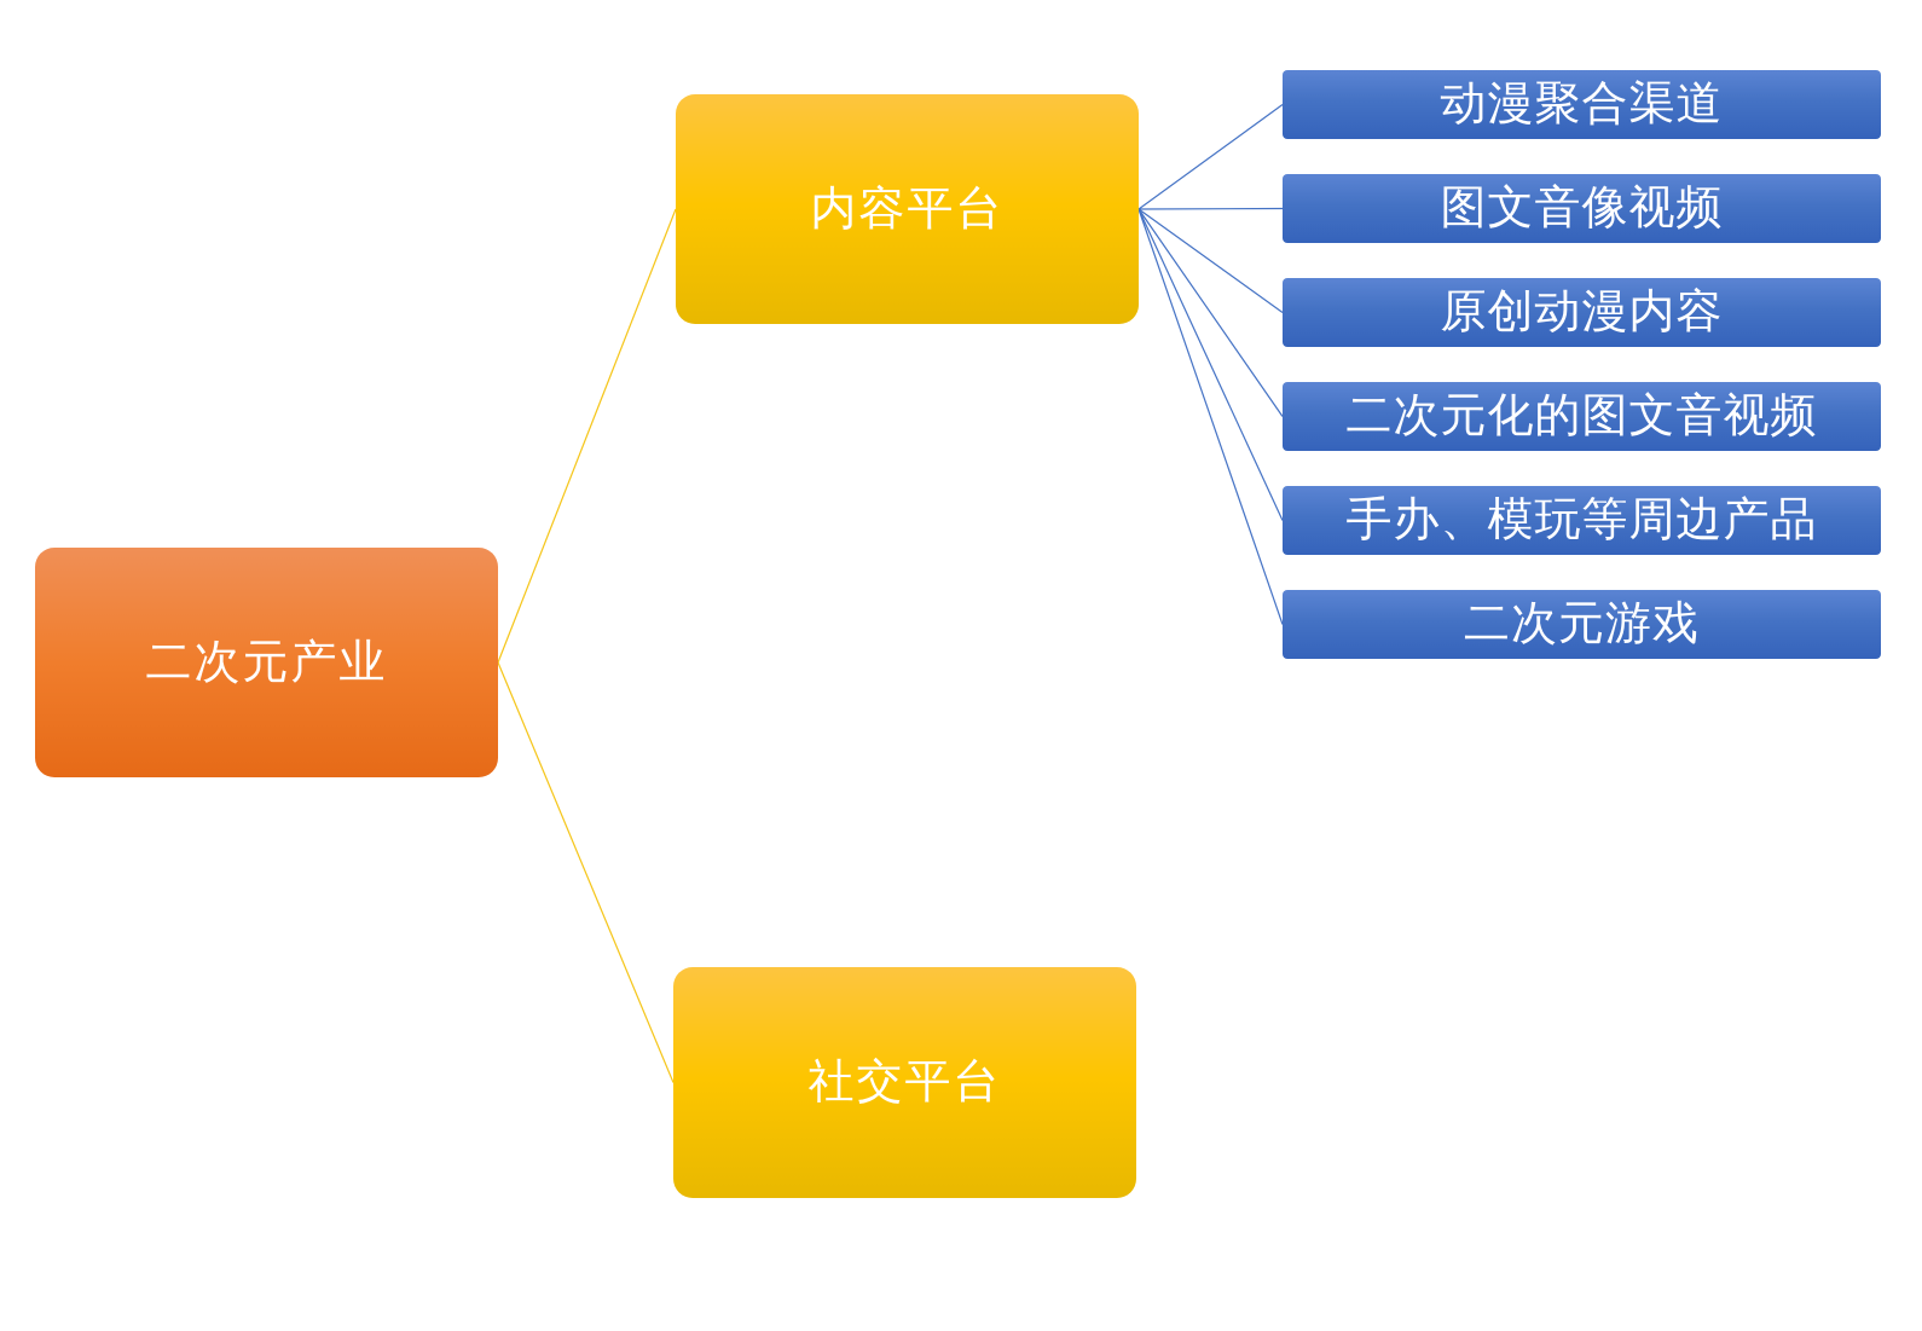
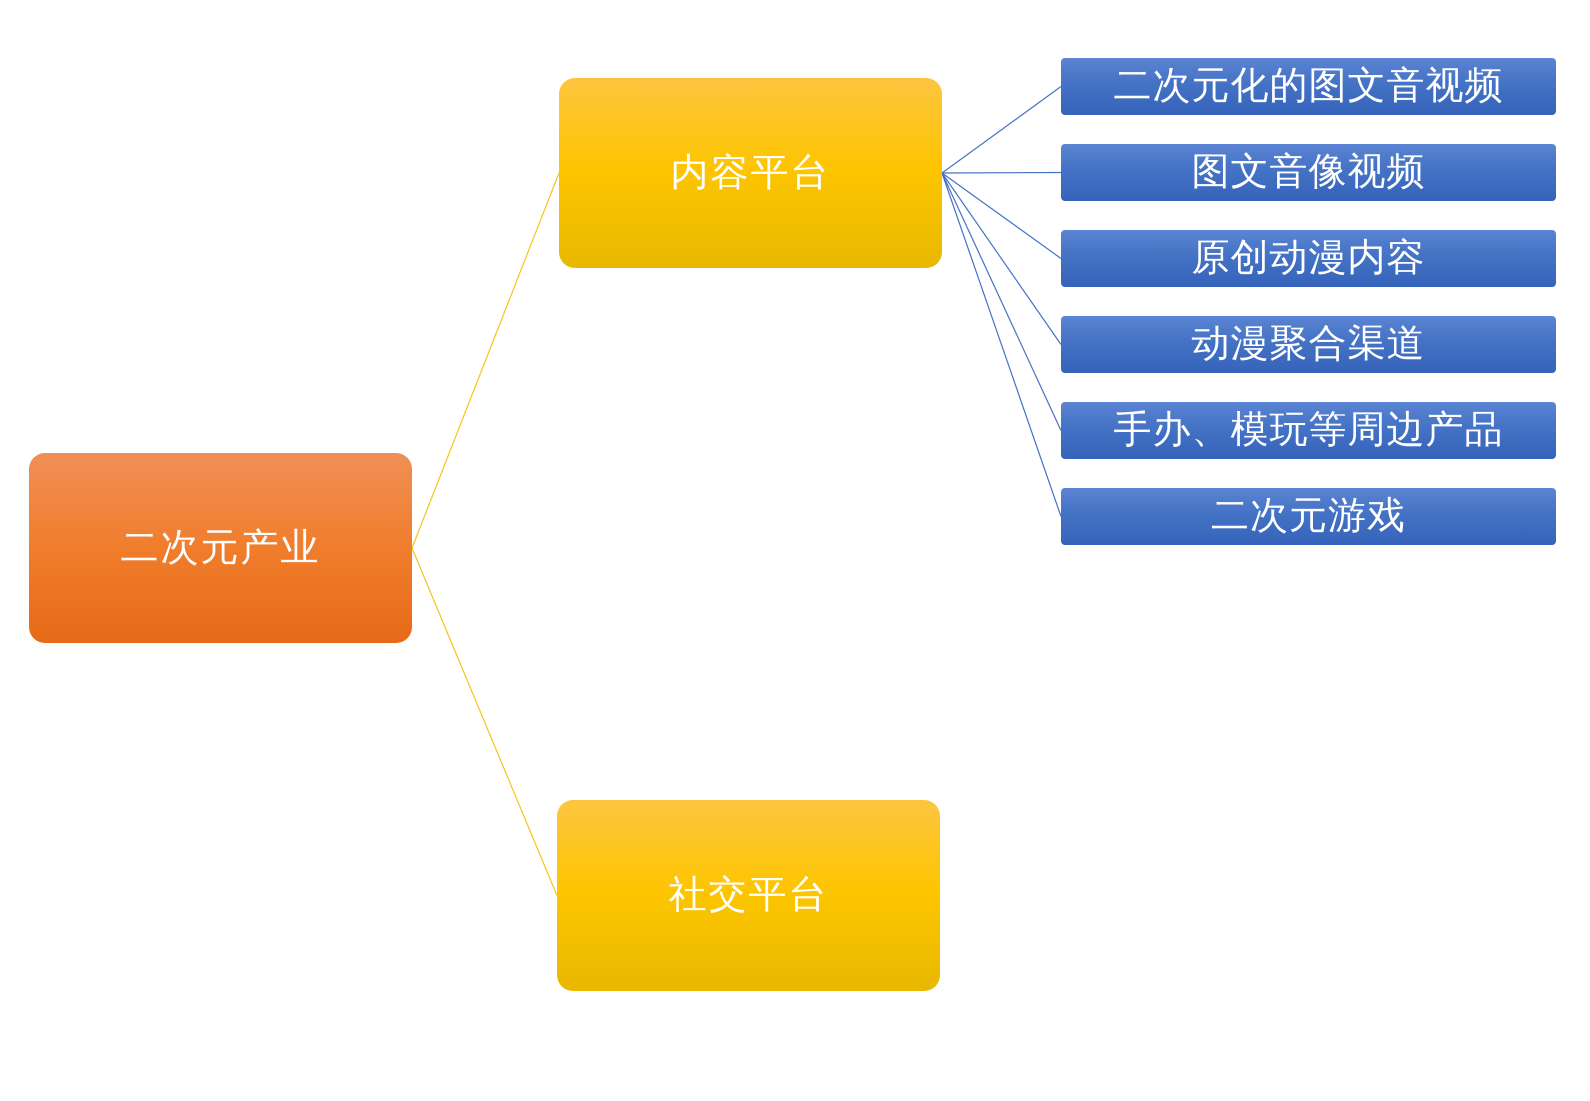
  二次元产业
  内容平台
  社交平台
- 动漫聚合渠道
+ 二次元化的图文音视频
  图文音像视频
  原创动漫内容
- 二次元化的图文音视频
+ 动漫聚合渠道
  手办、模玩等周边产品
  二次元游戏
